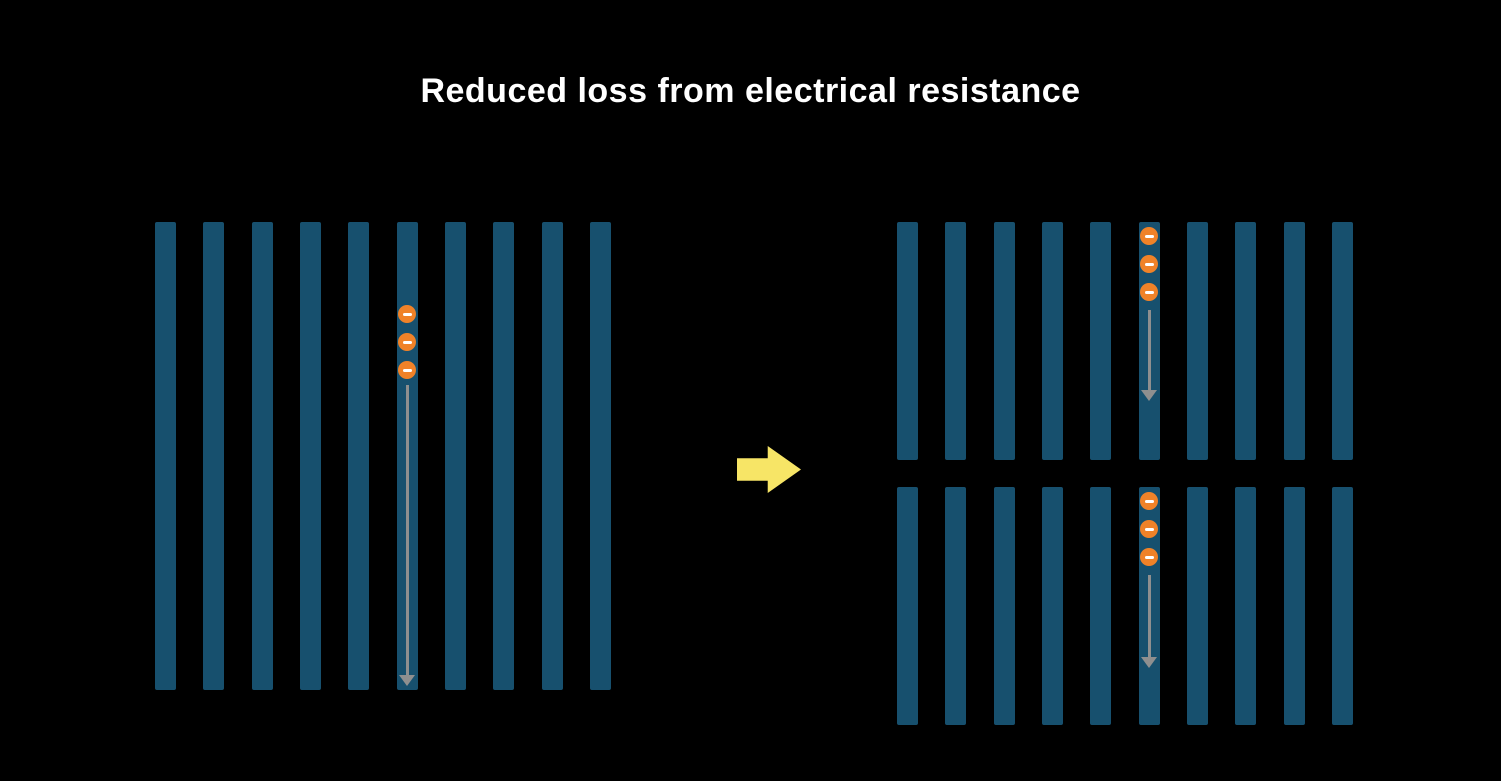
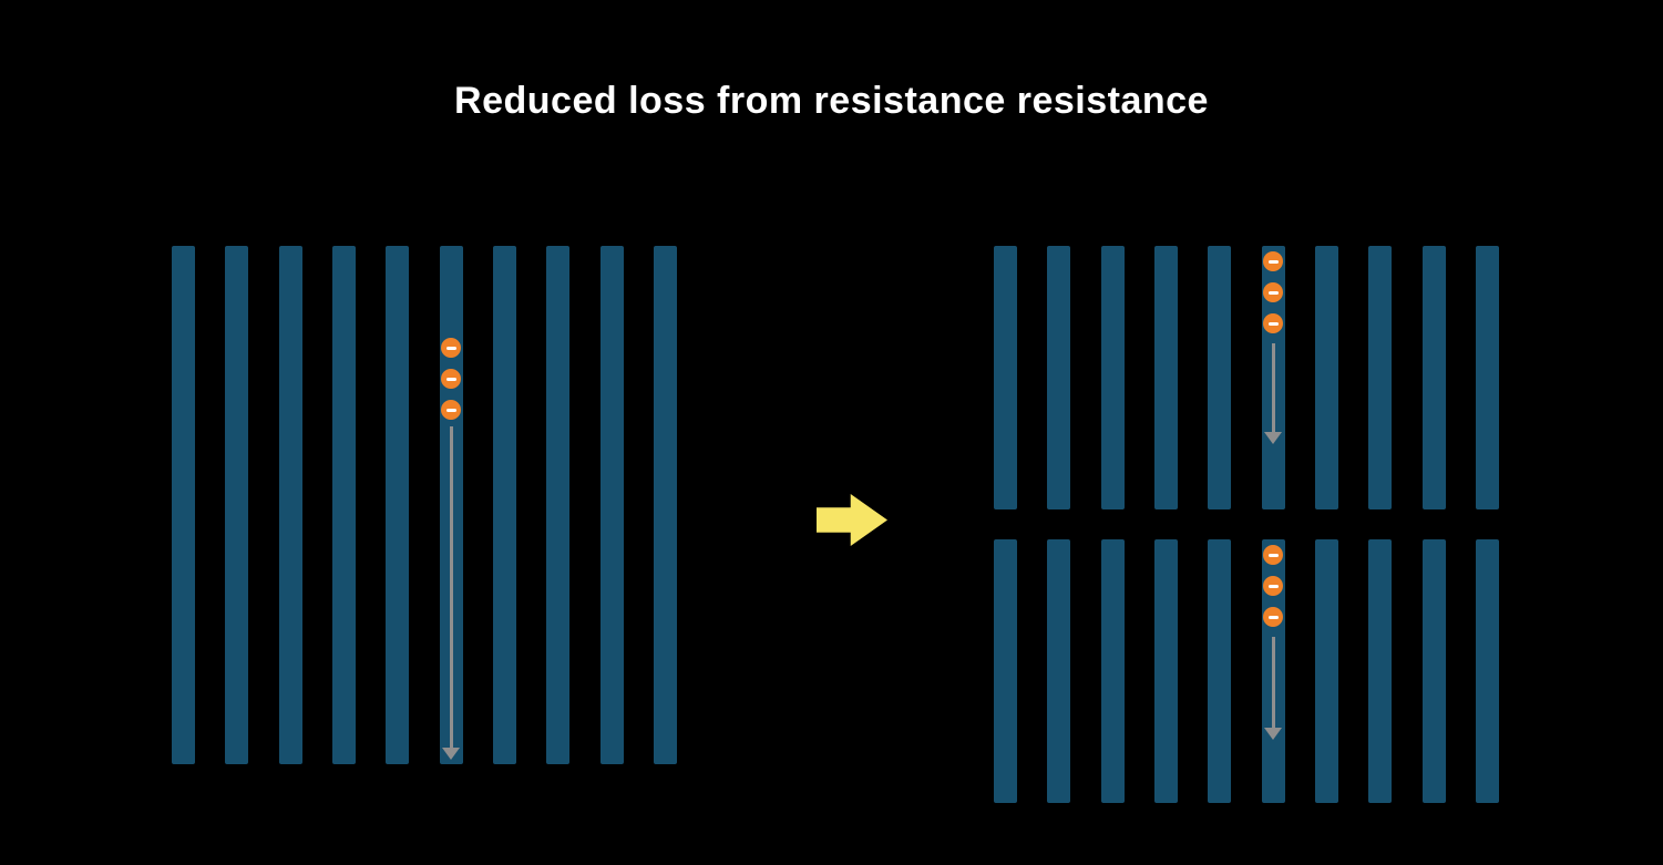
- Reduced loss from electrical resistance
+ Reduced loss from resistance resistance
